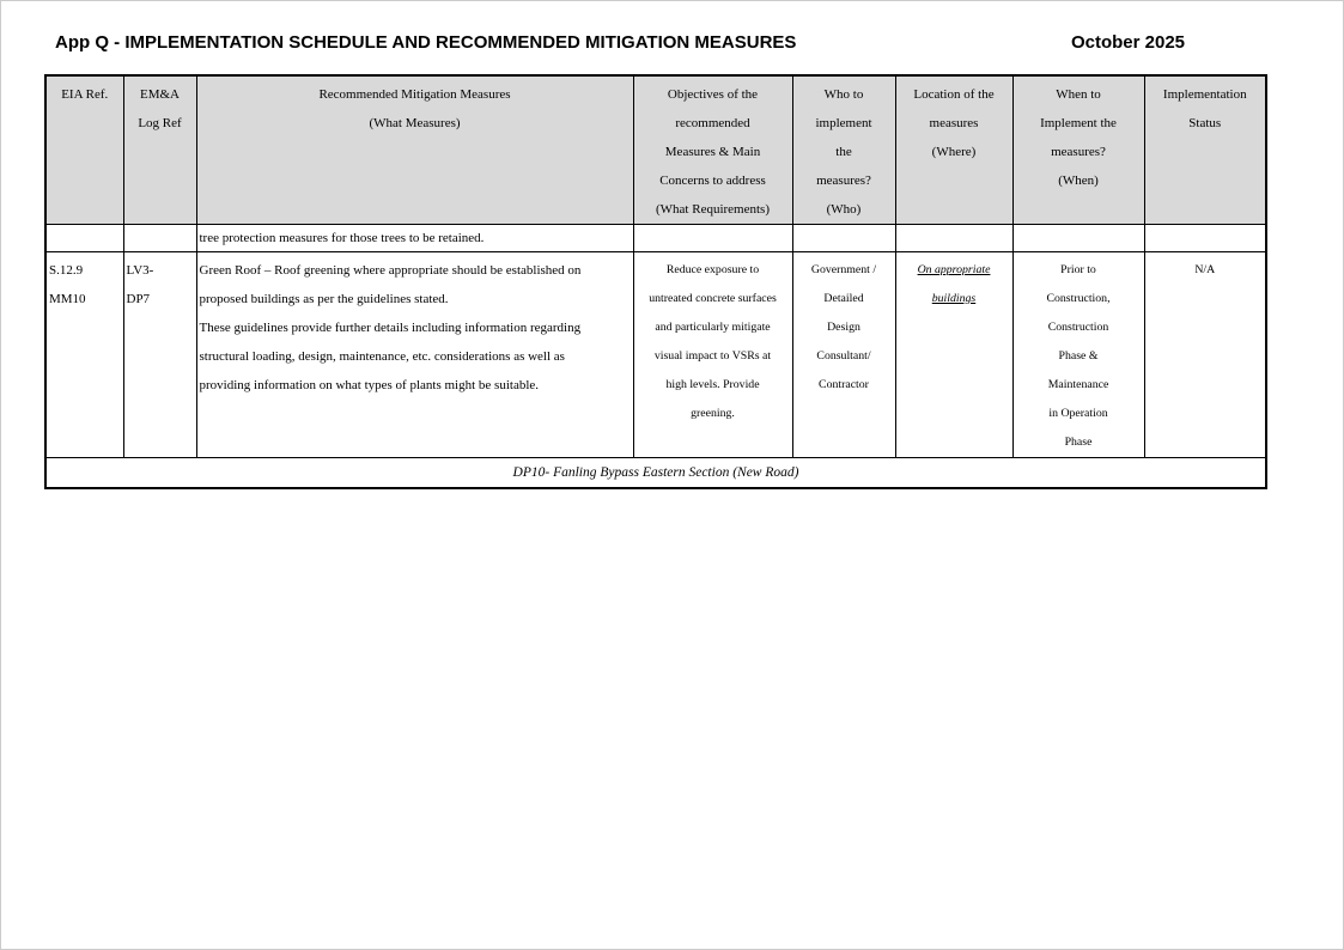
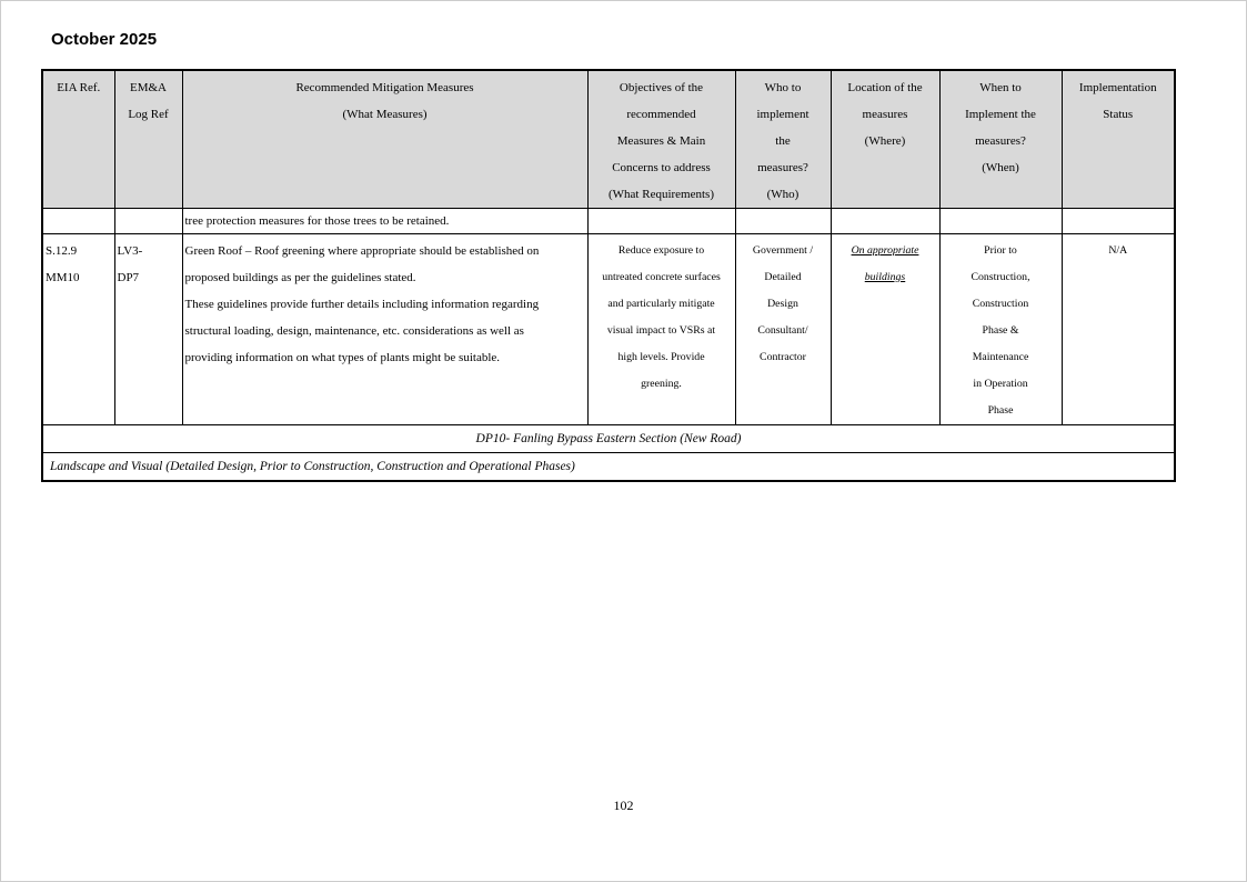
- App Q - IMPLEMENTATION SCHEDULE AND RECOMMENDED MITIGATION MEASURES
  October 2025
  EIA Ref.	EM&A Log Ref	Recommended Mitigation Measures (What Measures)	Objectives of the recommended Measures & Main Concerns to address (What Requirements)	Who to implement the measures? (Who)	Location of the measures (Where)	When to Implement the measures? (When)	Implementation Status
  		tree protection measures for those trees to be retained.
  S.12.9 MM10	LV3- DP7	Green Roof – Roof greening where appropriate should be established on proposed buildings as per the guidelines stated. These guidelines provide further details including information regarding structural loading, design, maintenance, etc. considerations as well as providing information on what types of plants might be suitable.	Reduce exposure to untreated concrete surfaces and particularly mitigate visual impact to VSRs at high levels. Provide greening.	Government / Detailed Design Consultant/ Contractor	On appropriate buildings	Prior to Construction, Construction Phase & Maintenance in Operation Phase	N/A
  DP10- Fanling Bypass Eastern Section (New Road)
+ Landscape and Visual (Detailed Design, Prior to Construction, Construction and Operational Phases)
+ 102
